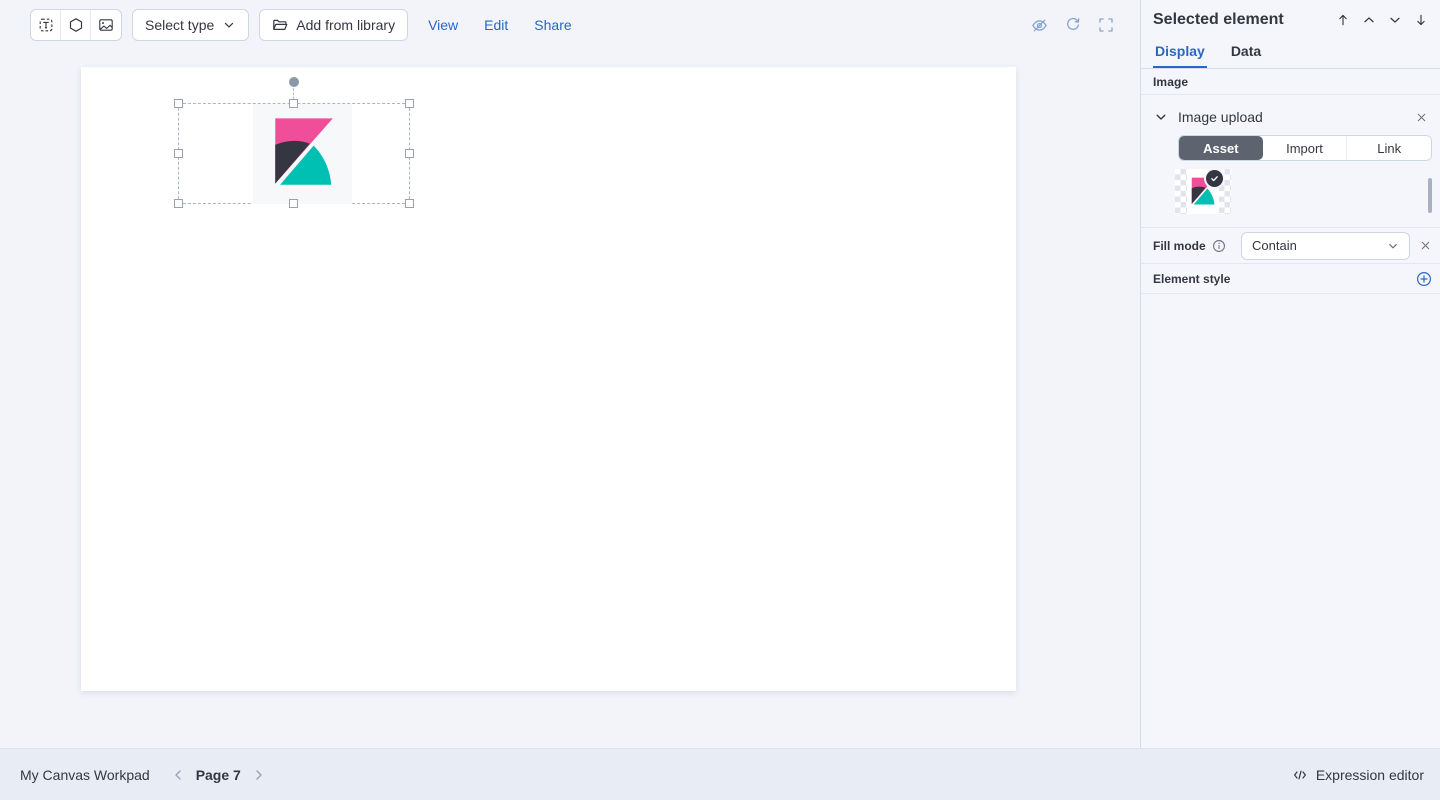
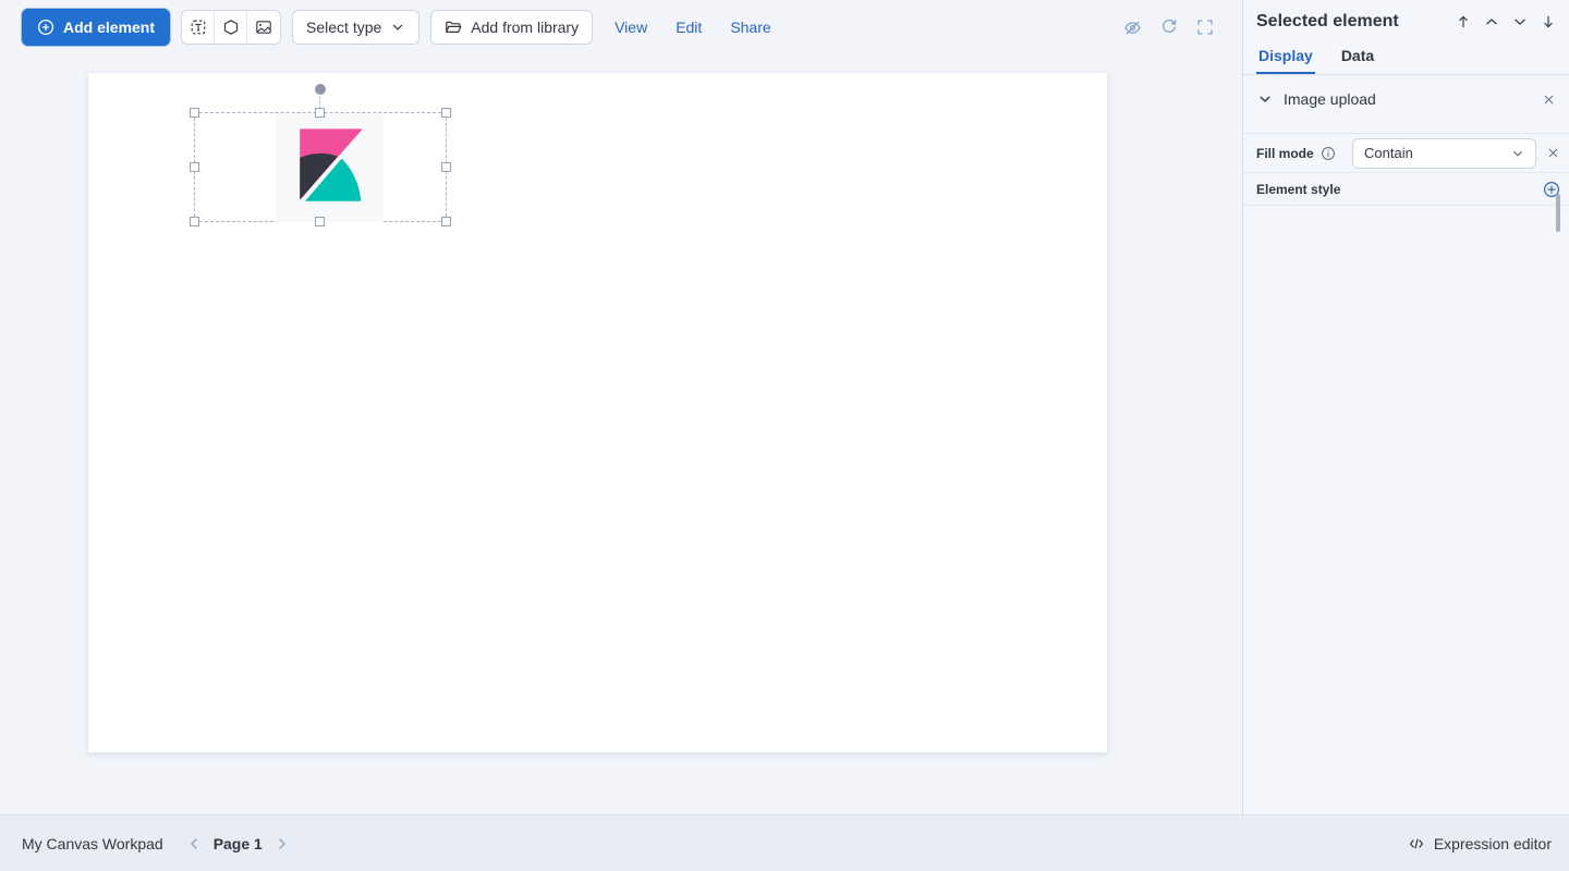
+ Add element
  Select type
  Add from library
  View
  Edit
  Share
  Selected element
  Display
  Data
- Image
  Image upload
- Asset
- Import
- Link
  Fill mode
  Contain
  Element style
  My Canvas Workpad
- Page 7
+ Page 1
  Expression editor
